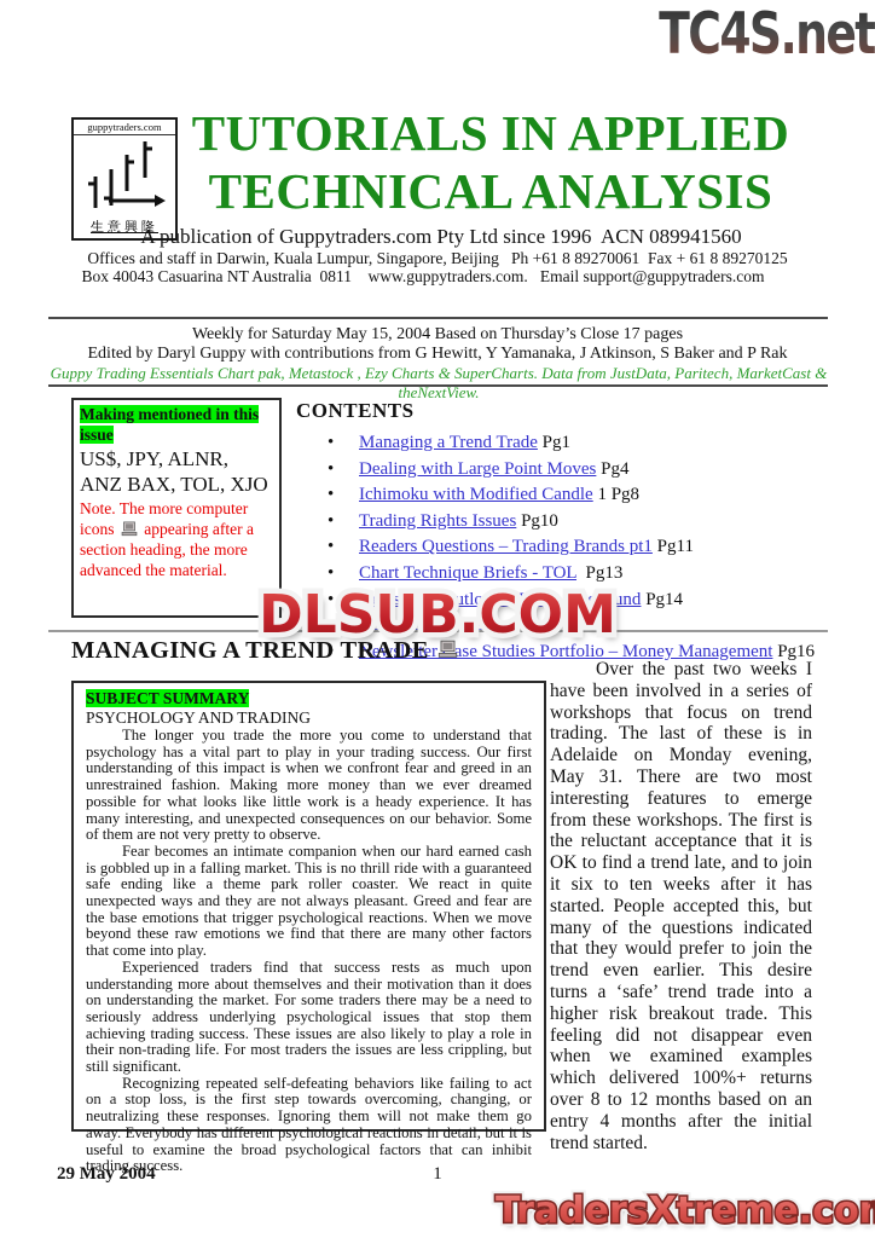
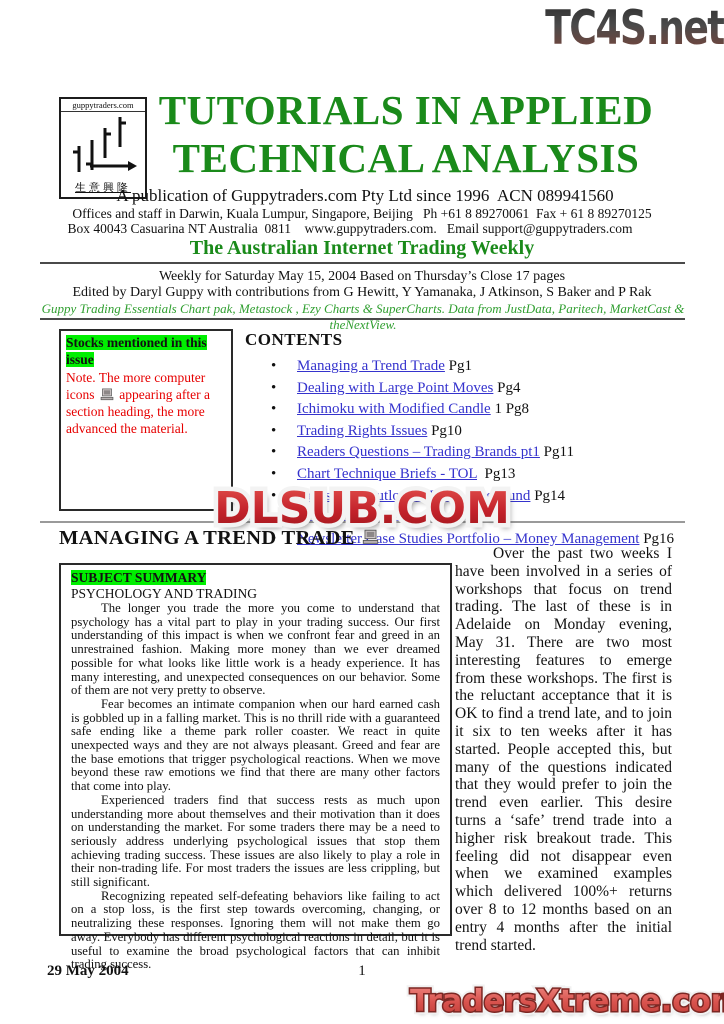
  TC4S.net
  guppytraders.com
  生意興隆
  TUTORIALS IN APPLIED
  TECHNICAL ANALYSIS
  A publication of Guppytraders.com Pty Ltd since 1996 ACN 089941560
  Offices and staff in Darwin, Kuala Lumpur, Singapore, Beijing Ph +61 8 89270061 Fax + 61 8 89270125
  Box 40043 Casuarina NT Australia 0811 www.guppytraders.com. Email support@guppytraders.com
+ The Australian Internet Trading Weekly
  Weekly for Saturday May 15, 2004 Based on Thursday’s Close 17 pages
  Edited by Daryl Guppy with contributions from G Hewitt, Y Yamanaka, J Atkinson, S Baker and P Rak
  Guppy Trading Essentials Chart pak, Metastock , Ezy Charts & SuperCharts. Data from JustData, Paritech, MarketCast & theNextView.
- Making mentioned in this issue
+ Stocks mentioned in this issue
- US$, JPY, ALNR, ANZ BAX, TOL, XJO
  Note. The more computer icons appearing after a section heading, the more advanced the material.
  CONTENTS
  Managing a Trend Trade Pg1
  Dealing with Large Point Moves Pg4
  Ichimoku with Modified Candle 1 Pg8
  Trading Rights Issues Pg10
  Readers Questions – Trading Brands pt1 Pg11
  Chart Technique Briefs - TOL Pg13
  Newsletterase Studies Portfolio – Money Management Pg16
  DLSUB.COM
  MANAGING A TREND TRADE
  SUBJECT SUMMARY
  PSYCHOLOGY AND TRADING
  The longer you trade the more you come to understand that psychology has a vital part to play in your trading success. Our first understanding of this impact is when we confront fear and greed in an unrestrained fashion. Making more money than we ever dreamed possible for what looks like little work is a heady experience. It has many interesting, and unexpected consequences on our behavior. Some of them are not very pretty to observe.
  Fear becomes an intimate companion when our hard earned cash is gobbled up in a falling market. This is no thrill ride with a guaranteed safe ending like a theme park roller coaster. We react in quite unexpected ways and they are not always pleasant. Greed and fear are the base emotions that trigger psychological reactions. When we move beyond these raw emotions we find that there are many other factors that come into play.
  Experienced traders find that success rests as much upon understanding more about themselves and their motivation than it does on understanding the market. For some traders there may be a need to seriously address underlying psychological issues that stop them achieving trading success. These issues are also likely to play a role in their non-trading life. For most traders the issues are less crippling, but still significant.
  Recognizing repeated self-defeating behaviors like failing to act on a stop loss, is the first step towards overcoming, changing, or neutralizing these responses. Ignoring them will not make them go away. Everybody has different psychological reactions in detail, but it is useful to examine the broad psychological factors that can inhibit trading success.
  Over the past two weeks I have been involved in a series of workshops that focus on trend trading. The last of these is in Adelaide on Monday evening, May 31. There are two most interesting features to emerge from these workshops. The first is the reluctant acceptance that it is OK to find a trend late, and to join it six to ten weeks after it has started. People accepted this, but many of the questions indicated that they would prefer to join the trend even earlier. This desire turns a ‘safe’ trend trade into a higher risk breakout trade. This feeling did not disappear even when we examined examples which delivered 100%+ returns over 8 to 12 months based on an entry 4 months after the initial trend started.
  29 May 2004
  1
  TradersXtreme.co
